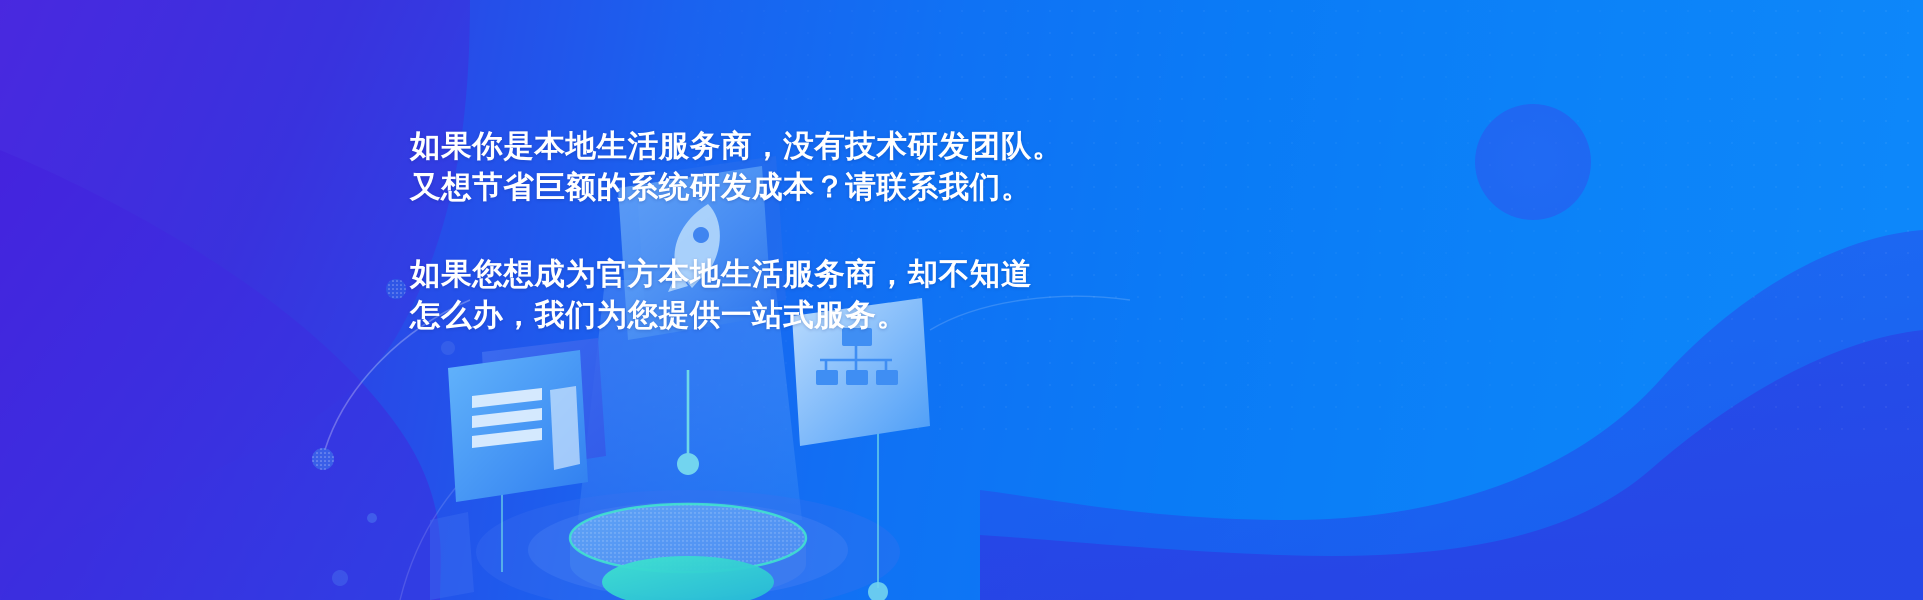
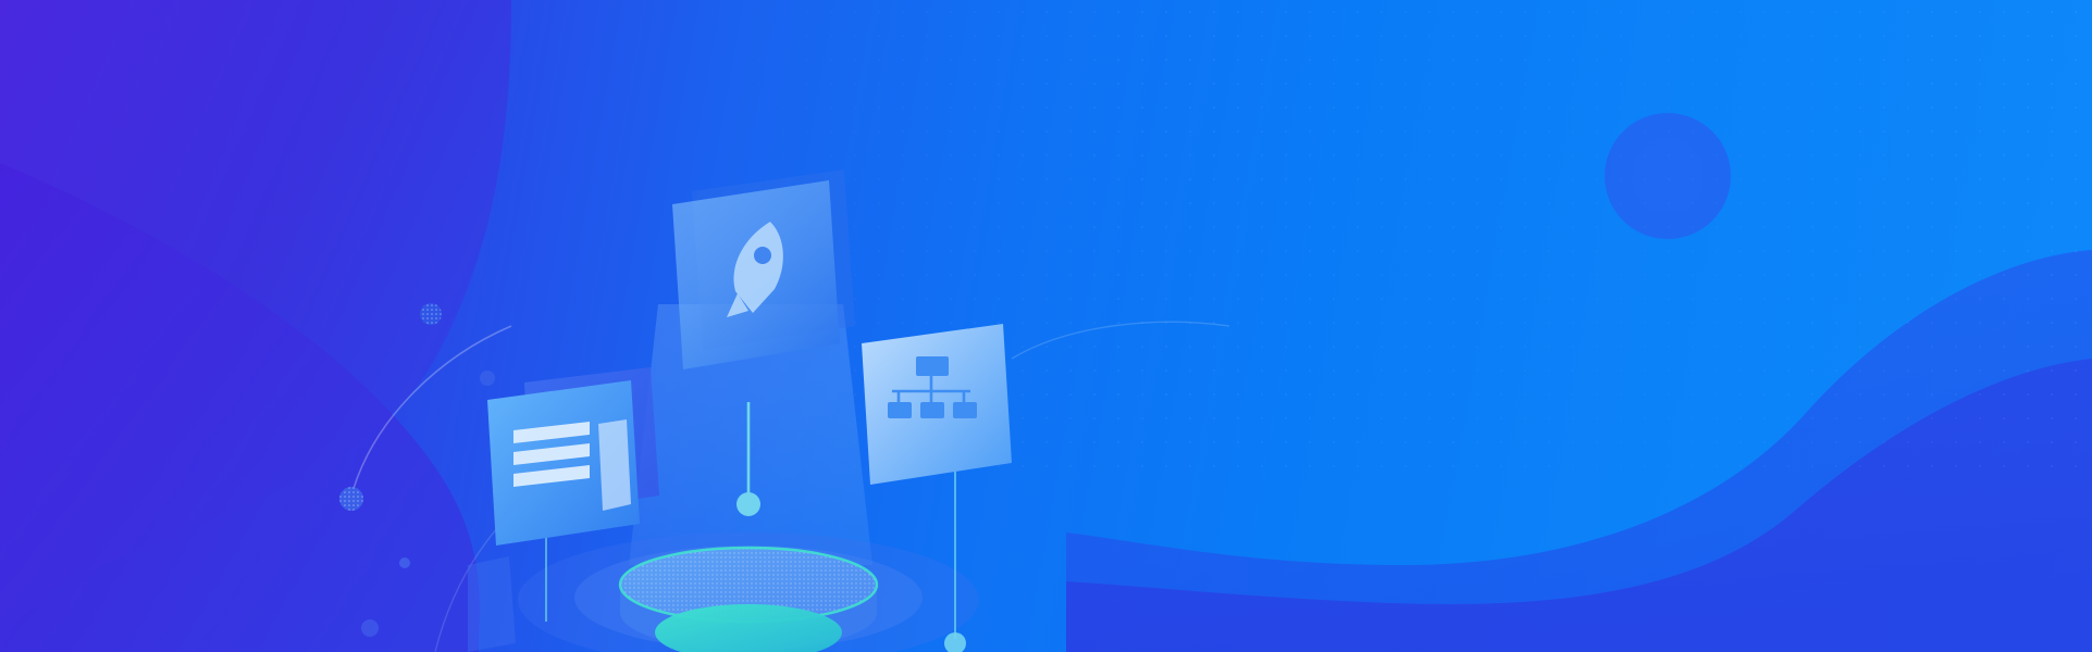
- 如果你是本地生活服务商，没有技术研发团队。
- 又想节省巨额的系统研发成本？请联系我们。
- 如果您想成为官方本地生活服务商，却不知道
- 怎么办，我们为您提供一站式服务。
